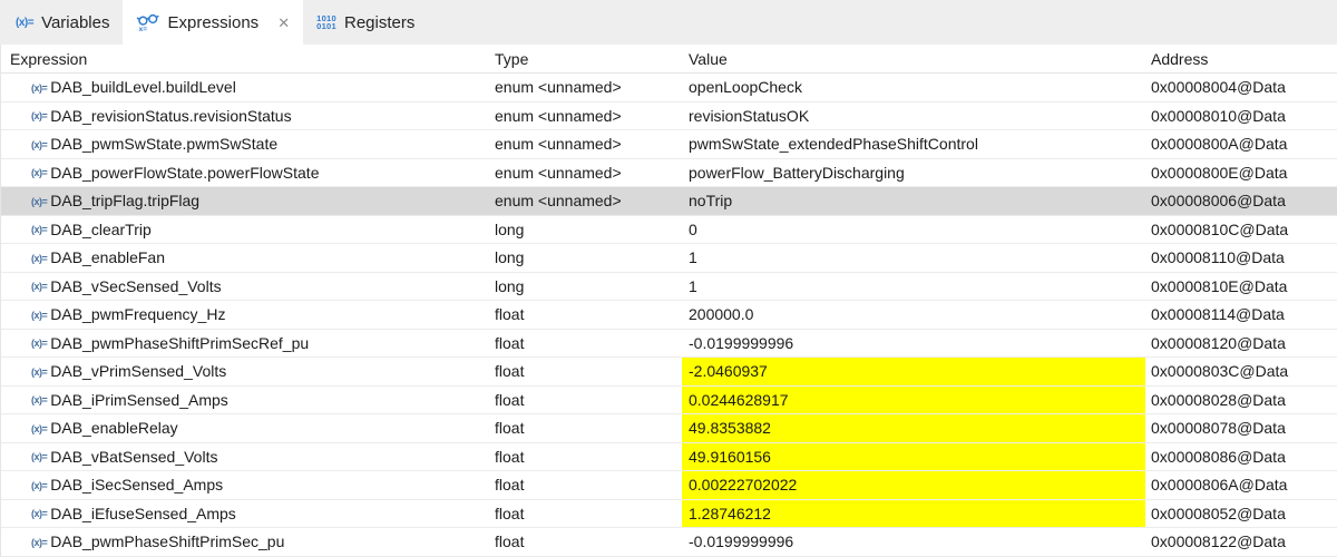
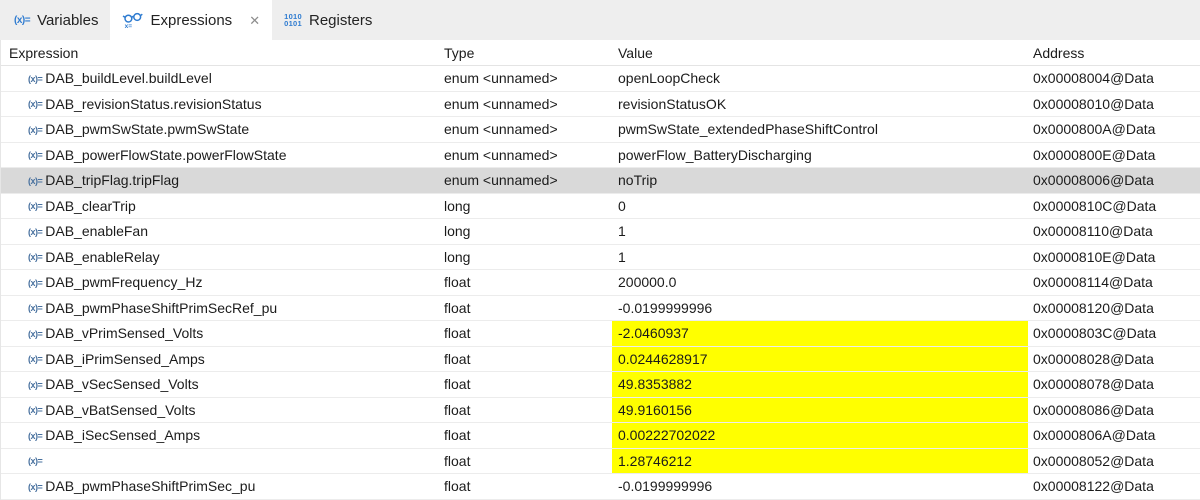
  (x)=
  Variables
  Expressions
  ✕
  1010
  0101
  Registers
  Expression
  Type
  Value
  Address
  (x)=
  DAB_buildLevel.buildLevel
  enum <unnamed>
  openLoopCheck
  0x00008004@Data
  (x)=
  DAB_revisionStatus.revisionStatus
  enum <unnamed>
  revisionStatusOK
  0x00008010@Data
  (x)=
  DAB_pwmSwState.pwmSwState
  enum <unnamed>
  pwmSwState_extendedPhaseShiftControl
  0x0000800A@Data
  (x)=
  DAB_powerFlowState.powerFlowState
  enum <unnamed>
  powerFlow_BatteryDischarging
  0x0000800E@Data
  (x)=
  DAB_tripFlag.tripFlag
  enum <unnamed>
  noTrip
  0x00008006@Data
  (x)=
  DAB_clearTrip
  long
  0
  0x0000810C@Data
  (x)=
  DAB_enableFan
  long
  1
  0x00008110@Data
  (x)=
- DAB_vSecSensed_Volts
+ DAB_enableRelay
  long
  1
  0x0000810E@Data
  (x)=
  DAB_pwmFrequency_Hz
  float
  200000.0
  0x00008114@Data
  (x)=
  DAB_pwmPhaseShiftPrimSecRef_pu
  float
  -0.0199999996
  0x00008120@Data
  (x)=
  DAB_vPrimSensed_Volts
  float
  -2.0460937
  0x0000803C@Data
  (x)=
  DAB_iPrimSensed_Amps
  float
  0.0244628917
  0x00008028@Data
  (x)=
- DAB_enableRelay
+ DAB_vSecSensed_Volts
  float
  49.8353882
  0x00008078@Data
  (x)=
  DAB_vBatSensed_Volts
  float
  49.9160156
  0x00008086@Data
  (x)=
  DAB_iSecSensed_Amps
  float
  0.00222702022
  0x0000806A@Data
  (x)=
- DAB_iEfuseSensed_Amps
  float
  1.28746212
  0x00008052@Data
  (x)=
  DAB_pwmPhaseShiftPrimSec_pu
  float
  -0.0199999996
  0x00008122@Data
